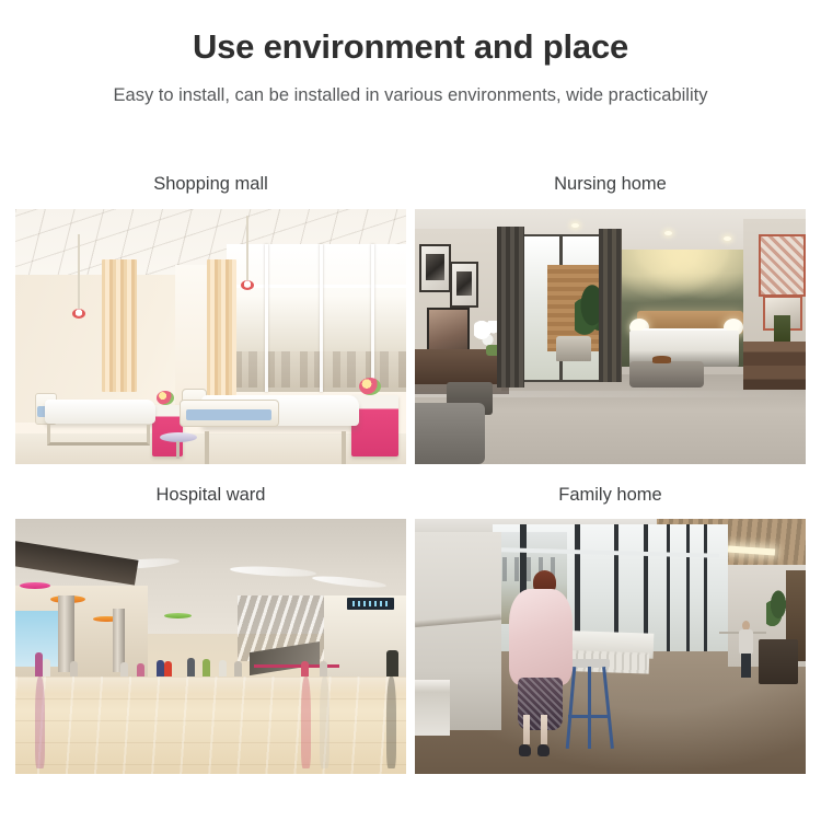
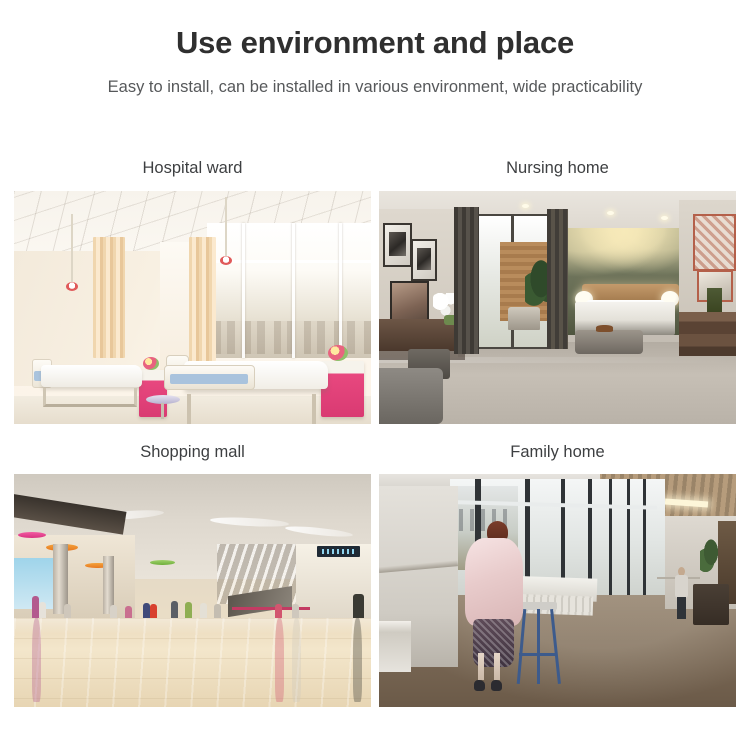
  Use environment and place
- Easy to install, can be installed in various environments, wide practicability
+ Easy to install, can be installed in various environment, wide practicability
- Shopping mall
+ Hospital ward
  Nursing home
- Hospital ward
+ Shopping mall
  Family home
